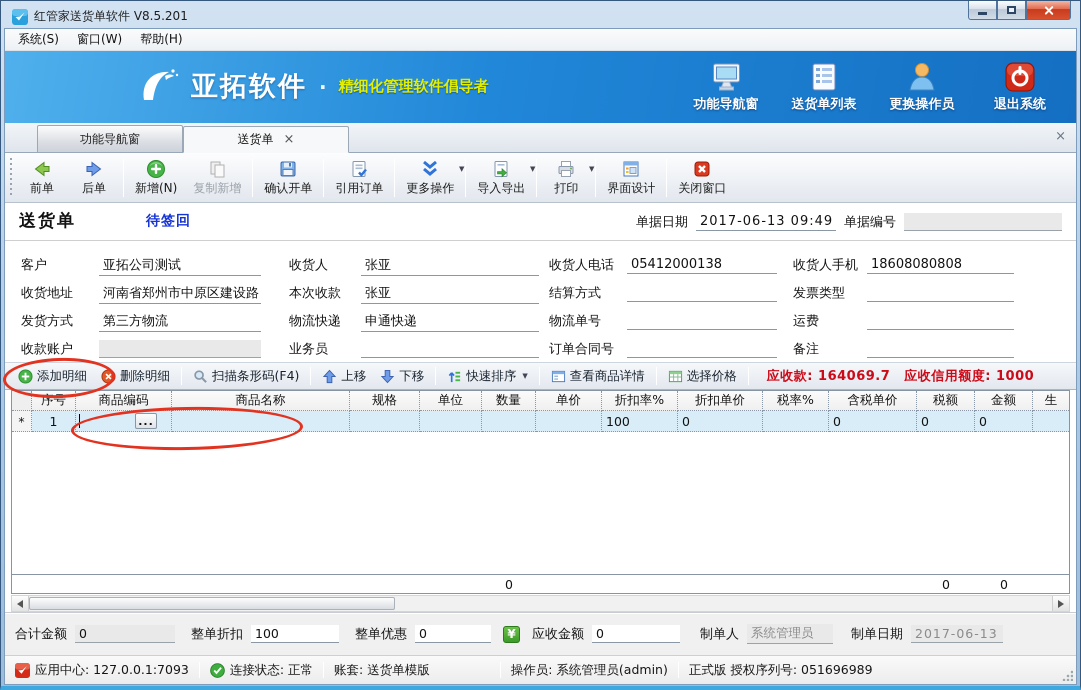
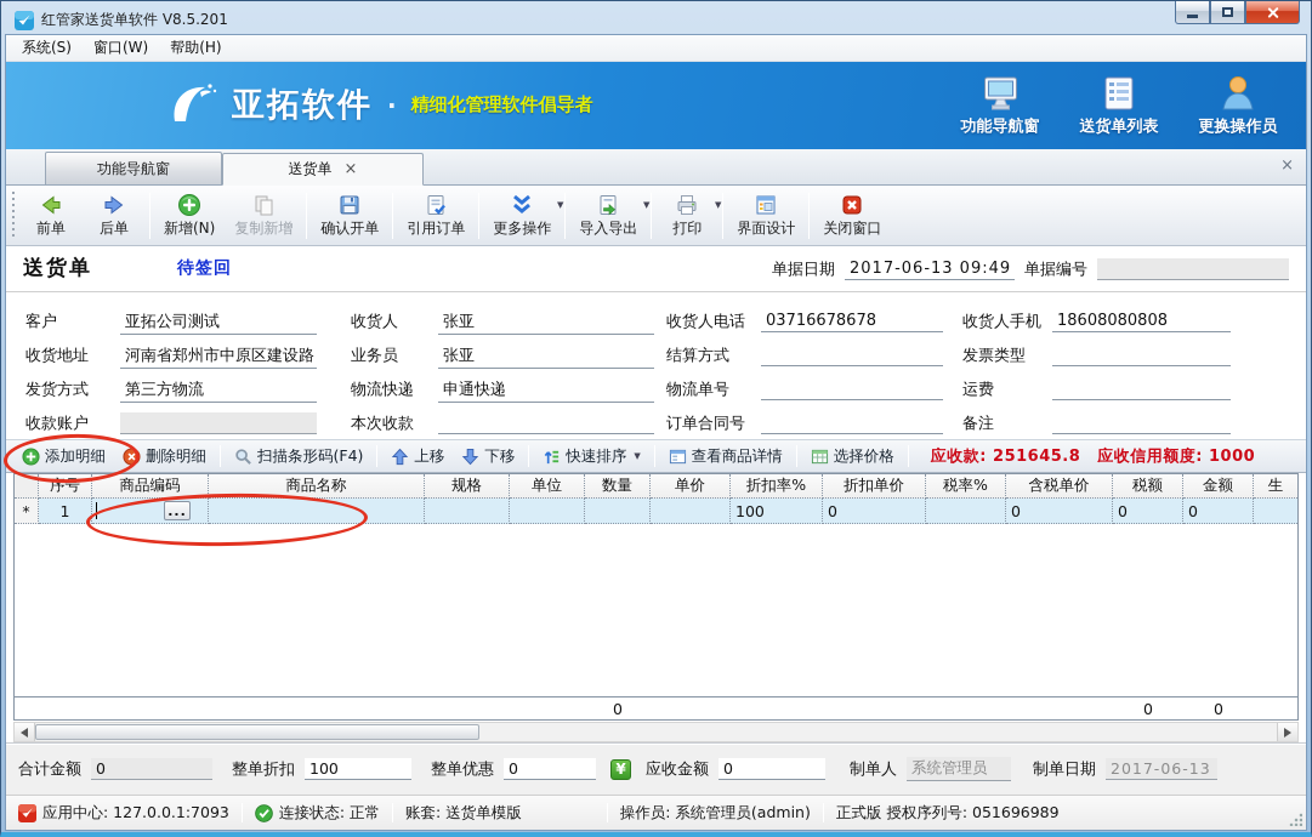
  红管家送货单软件 V8.5.201
  系统(S)
  窗口(W)
  帮助(H)
  亚拓软件
  ·
  精细化管理软件倡导者
  功能导航窗
  送货单列表
  更换操作员
- 退出系统
  功能导航窗
  送货单
  ×
  ×
  前单
  后单
  新增(N)
  复制新增
  确认开单
  引用订单
  更多操作
  ▼
  导入导出
  ▼
  打印
  ▼
  界面设计
  关闭窗口
  送货单
  待签回
  单据日期
  2017-06-13 09:49
  单据编号
  客户
  亚拓公司测试
  收货人
  张亚
  收货人电话
- 05412000138
+ 03716678678
  收货人手机
  18608080808
  收货地址
  河南省郑州市中原区建设路
- 本次收款
+ 业务员
  张亚
  结算方式
  发票类型
  发货方式
  第三方物流
  物流快递
  申通快递
  物流单号
  运费
  收款账户
- 业务员
+ 本次收款
  订单合同号
  备注
  添加明细
  删除明细
  扫描条形码(F4)
  上移
  下移
  快速排序
  ▼
  查看商品详情
  选择价格
- 应收款: 164069.7
+ 应收款: 251645.8
  应收信用额度: 1000
  序号
  商品编码
  商品名称
  规格
  单位
  数量
  单价
  折扣率%
  折扣单价
  税率%
  含税单价
  税额
  金额
  生
  *
  1
  ...
  100
  0
  0
  0
  0
  0
  0
  0
  合计金额
  0
  整单折扣
  100
  整单优惠
  0
  ¥
  应收金额
  0
  制单人
  系统管理员
  制单日期
  2017-06-13
  应用中心: 127.0.0.1:7093
  连接状态: 正常
  账套: 送货单模版
  操作员: 系统管理员(admin)
  正式版 授权序列号: 051696989
